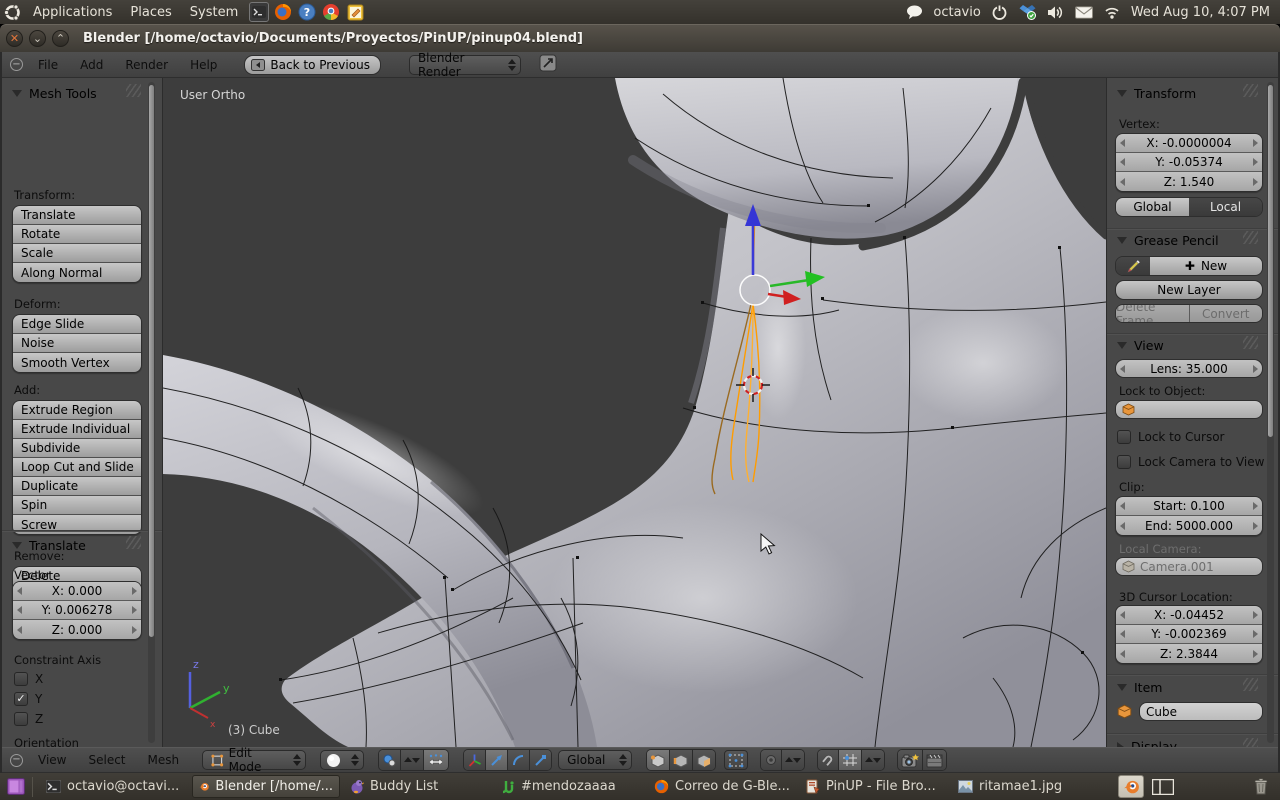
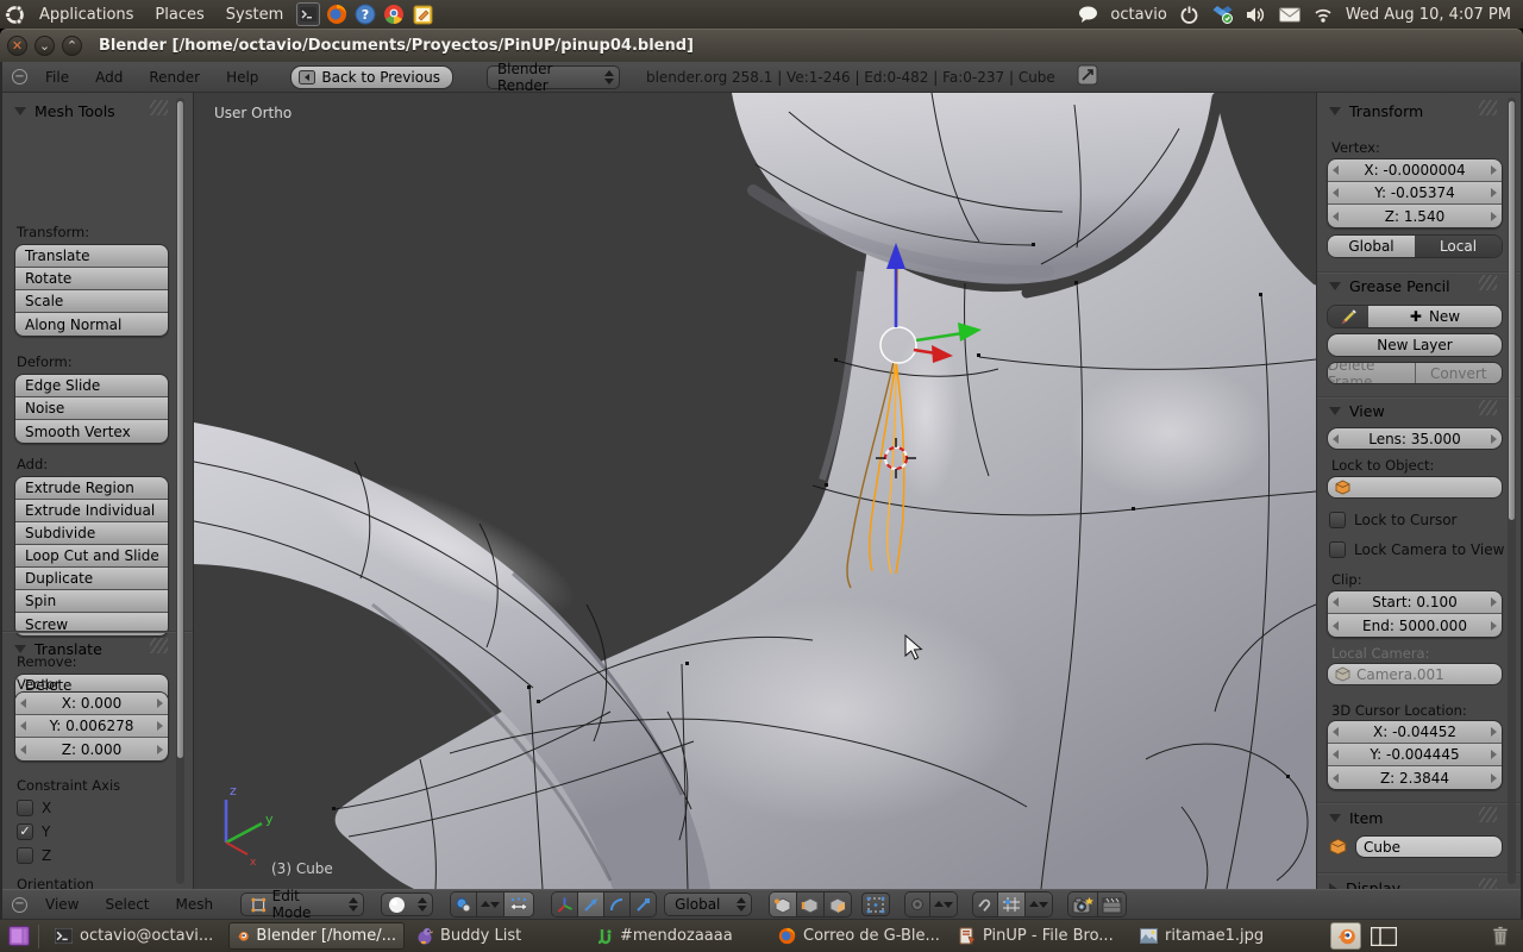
  Applications
  Places
  System
  ?
  octavio
  Wed Aug 10, 4:07 PM
  ✕
  ⌄
  ⌃
  Blender [/home/octavio/Documents/Proyectos/PinUP/pinup04.blend]
  −
  File
  Add
  Render
  Help
  Back to Previous
  Blender Render
+ blender.org 258.1 | Ve:1-246 | Ed:0-482 | Fa:0-237 | Cube
  Mesh Tools
  Transform:
  Translate
  Rotate
  Scale
  Along Normal
  Deform:
  Edge Slide
  Noise
  Smooth Vertex
  Add:
  Extrude Region
  Extrude Individual
  Subdivide
  Loop Cut and Slide
  Duplicate
  Spin
  Screw
  Remove:
  Delete
  Translate
  Vector
  X: 0.000
  Y: 0.006278
  Z: 0.000
  Constraint Axis
  X
  ✓
  Y
  Z
  Orientation
  z
  y
  x
  User Ortho
  (3) Cube
  Transform
  Vertex:
  X: -0.0000004
  Y: -0.05374
  Z: 1.540
  Global
  Local
  Grease Pencil
  ✚
  New
  New Layer
  Delete Frame
  Convert
  View
  Lens: 35.000
  Lock to Object:
  Lock to Cursor
  Lock Camera to View
  Clip:
  Start: 0.100
  End: 5000.000
  Local Camera:
  Camera.001
  3D Cursor Location:
  X: -0.04452
- Y: -0.002369
+ Y: -0.004445
  Z: 2.3844
  Item
  Cube
  −
  View
  Select
  Mesh
  Edit Mode
  Global
  octavio@octavi...
  Blender [/home/...
  Buddy List
  #mendozaaaa
  Correo de G-Ble...
  PinUP - File Bro...
  ritamae1.jpg
